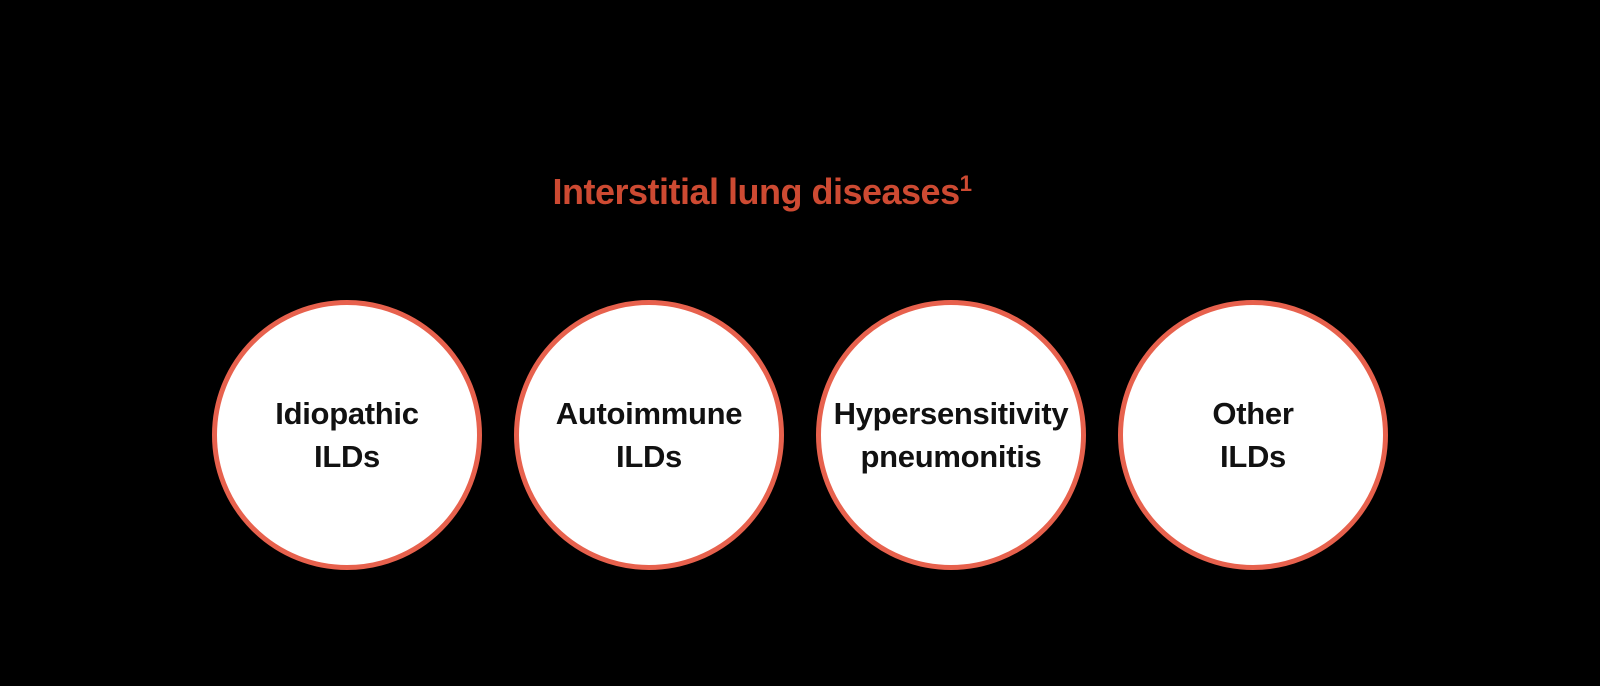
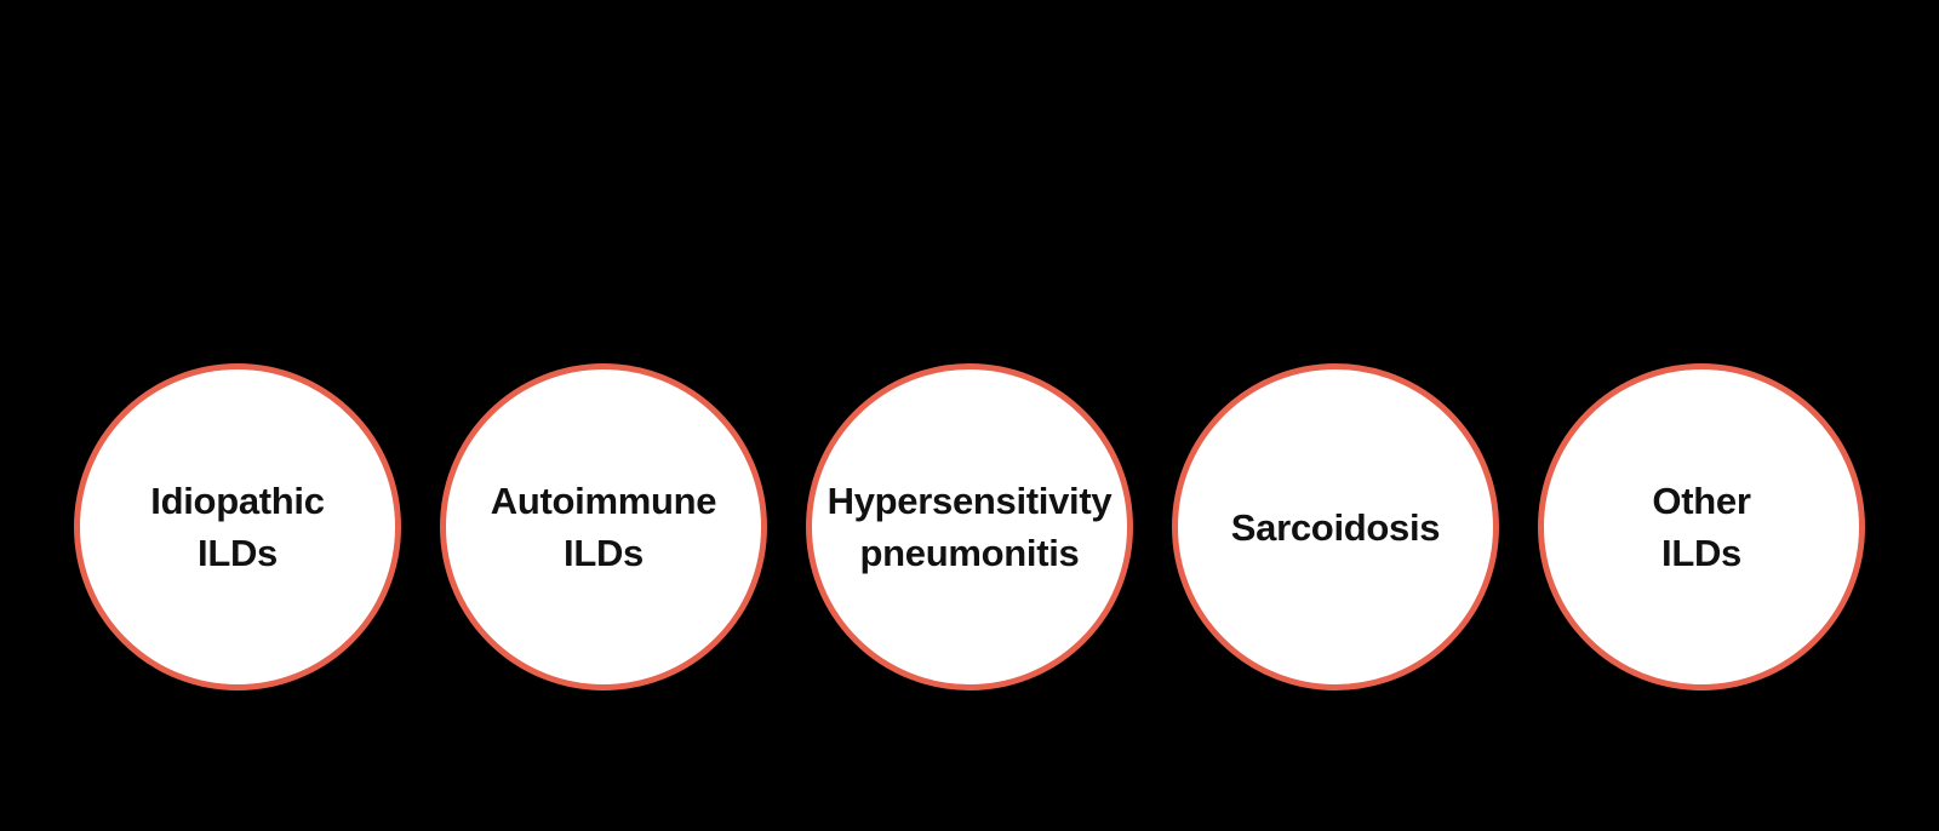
- Interstitial lung diseases1
  Idiopathic
  ILDs
  Autoimmune
  ILDs
  Hypersensitivity
  pneumonitis
+ Sarcoidosis
  Other
  ILDs
